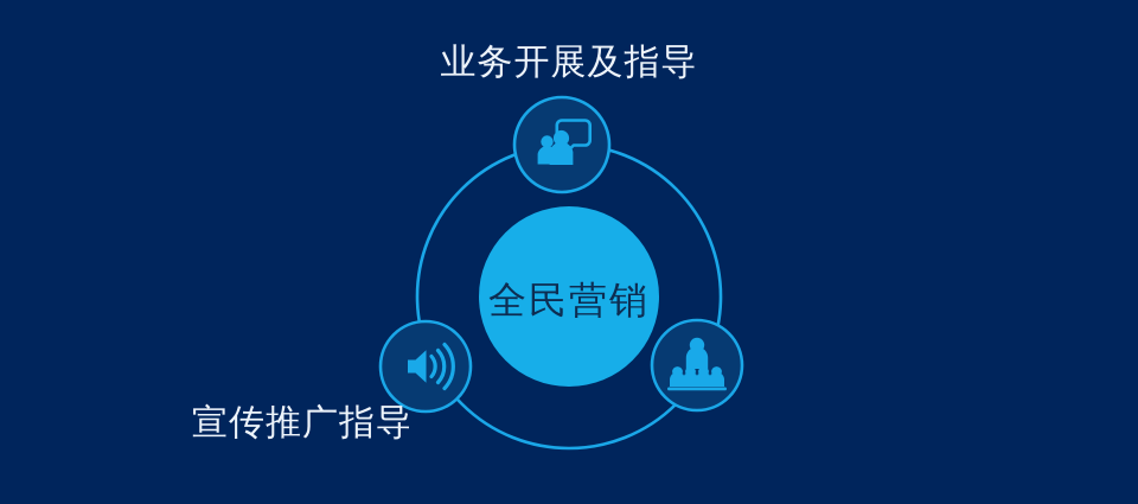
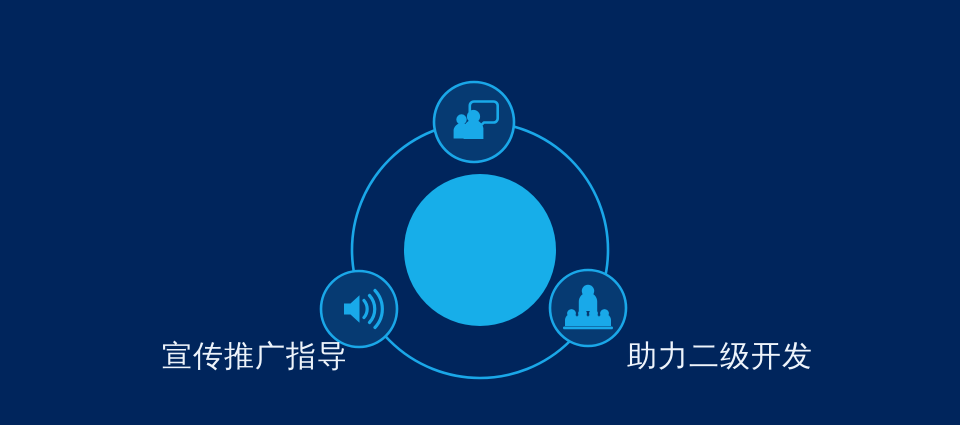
- 全民营销
- 业务开展及指导
  宣传推广指导
+ 助力二级开发
